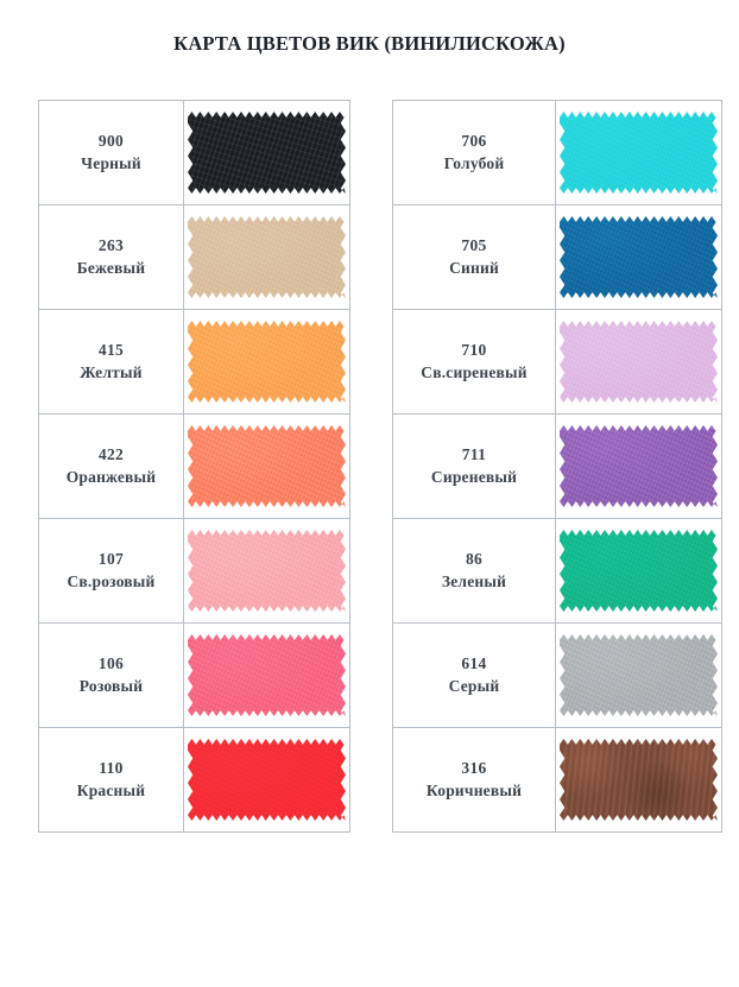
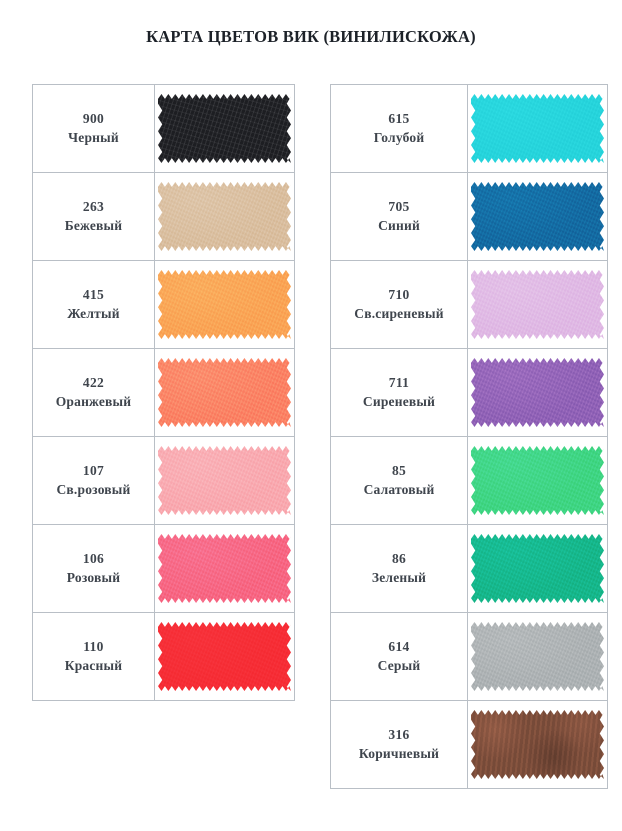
  КАРТА ЦВЕТОВ ВИК (ВИНИЛИСКОЖА)
  900Черный
  263Бежевый
  415Желтый
  422Оранжевый
  107Св.розовый
  106Розовый
  110Красный
- 706Голубой
+ 615Голубой
  705Синий
  710Св.сиреневый
  711Сиреневый
+ 85Салатовый
  86Зеленый
  614Серый
  316Коричневый
